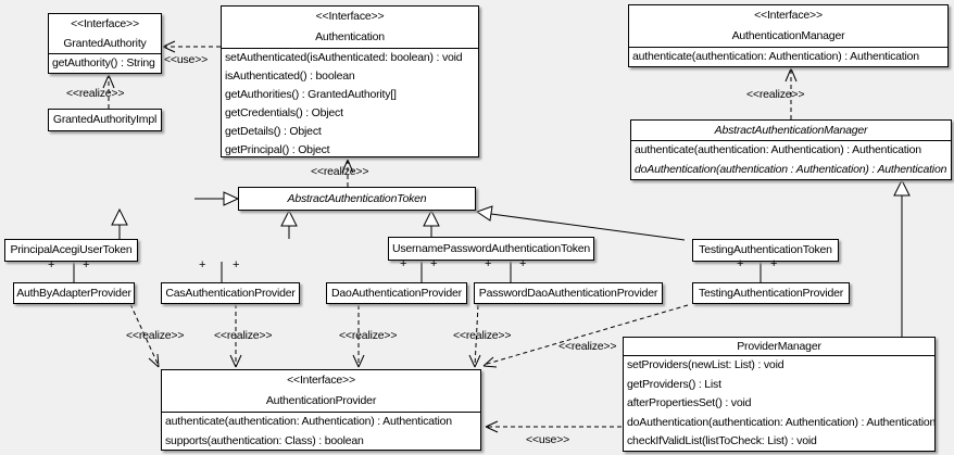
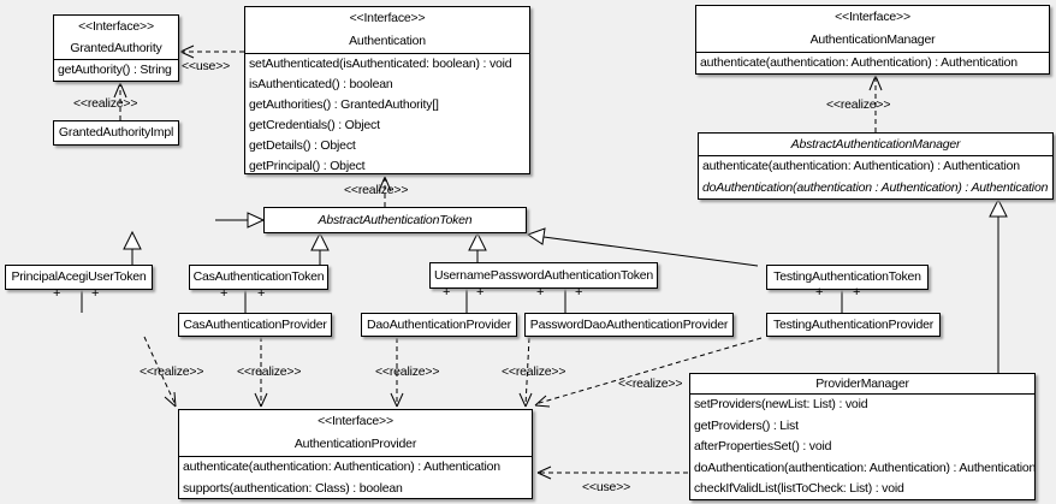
  <<Interface>>
  GrantedAuthority
  getAuthority() : String
  GrantedAuthorityImpl
  <<Interface>>
  Authentication
  setAuthenticated(isAuthenticated: boolean) : void
  isAuthenticated() : boolean
  getAuthorities() : GrantedAuthority[]
  getCredentials() : Object
  getDetails() : Object
  getPrincipal() : Object
  <<Interface>>
  AuthenticationManager
  authenticate(authentication: Authentication) : Authentication
  AbstractAuthenticationManager
  authenticate(authentication: Authentication) : Authentication
  doAuthentication(authentication : Authentication) : Authentication
  AbstractAuthenticationToken
  PrincipalAcegiUserToken
+ CasAuthenticationToken
  UsernamePasswordAuthenticationToken
  TestingAuthenticationToken
- AuthByAdapterProvider
  CasAuthenticationProvider
  DaoAuthenticationProvider
  PasswordDaoAuthenticationProvider
  TestingAuthenticationProvider
  ProviderManager
  setProviders(newList: List) : void
  getProviders() : List
  afterPropertiesSet() : void
  doAuthentication(authentication: Authentication) : Authentication
  checkIfValidList(listToCheck: List) : void
  <<Interface>>
  AuthenticationProvider
  authenticate(authentication: Authentication) : Authentication
  supports(authentication: Class) : boolean
  <<use>>
  <<realize>>
  <<realize>>
  <<realize>>
  <<realize>>
  <<realize>>
  <<realize>>
  <<realize>>
  <<realize>>
  <<use>>
  +
  +
  +
  +
  +
  +
  +
  +
  +
  +
